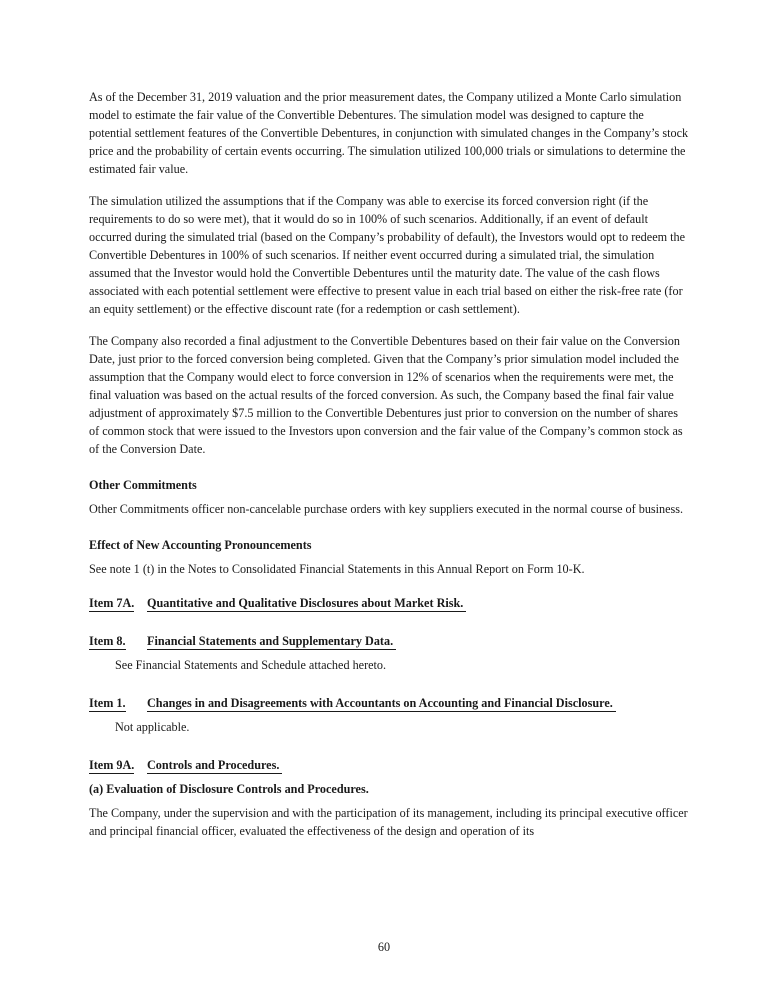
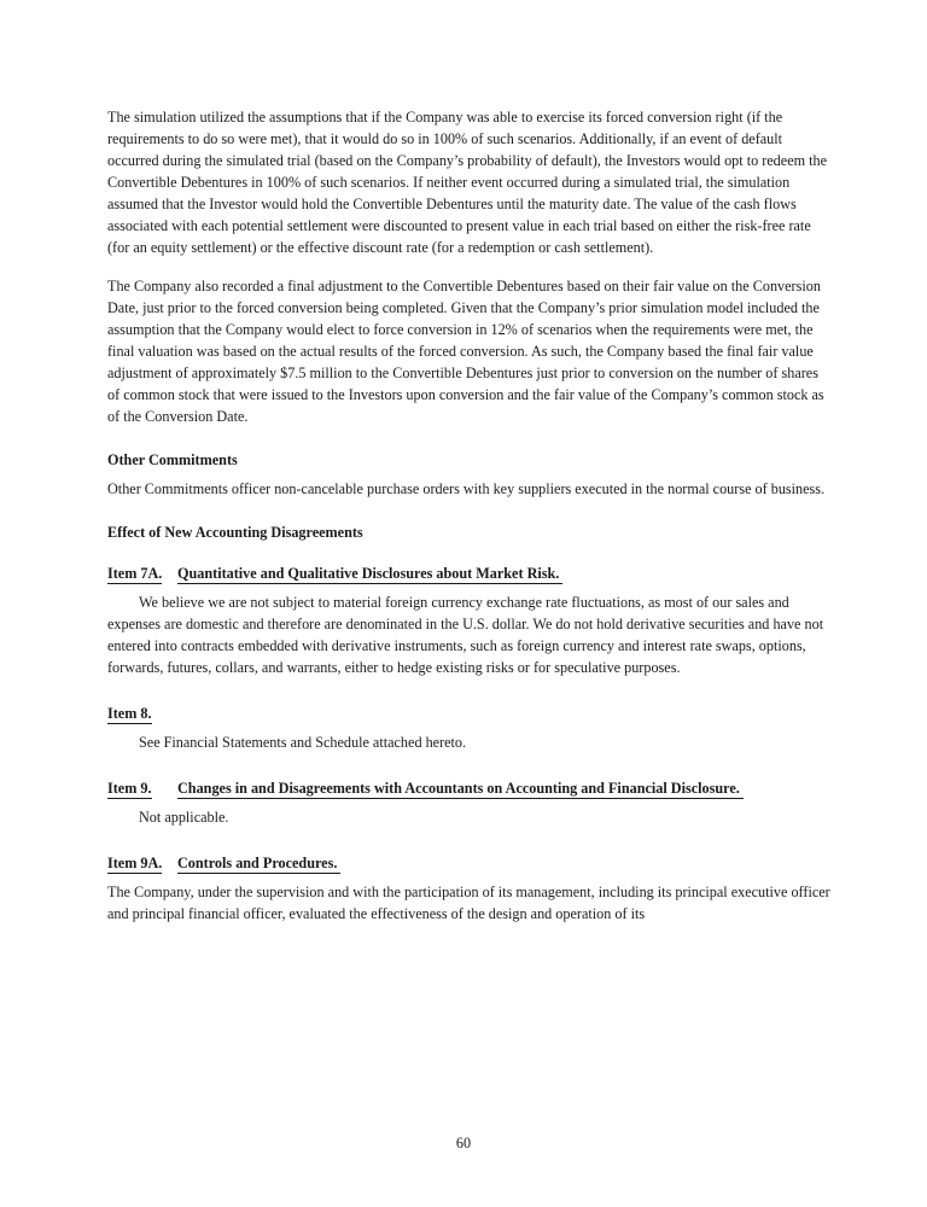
- As of the December 31, 2019 valuation and the prior measurement dates, the Company utilized a Monte Carlo simulation model to estimate the fair value of the Convertible Debentures. The simulation model was designed to capture the potential settlement features of the Convertible Debentures, in conjunction with simulated changes in the Company’s stock price and the probability of certain events occurring. The simulation utilized 100,000 trials or simulations to determine the estimated fair value.
- The simulation utilized the assumptions that if the Company was able to exercise its forced conversion right (if the requirements to do so were met), that it would do so in 100% of such scenarios. Additionally, if an event of default occurred during the simulated trial (based on the Company’s probability of default), the Investors would opt to redeem the Convertible Debentures in 100% of such scenarios. If neither event occurred during a simulated trial, the simulation assumed that the Investor would hold the Convertible Debentures until the maturity date. The value of the cash flows associated with each potential settlement were effective to present value in each trial based on either the risk-free rate (for an equity settlement) or the effective discount rate (for a redemption or cash settlement).
+ The simulation utilized the assumptions that if the Company was able to exercise its forced conversion right (if the requirements to do so were met), that it would do so in 100% of such scenarios. Additionally, if an event of default occurred during the simulated trial (based on the Company’s probability of default), the Investors would opt to redeem the Convertible Debentures in 100% of such scenarios. If neither event occurred during a simulated trial, the simulation assumed that the Investor would hold the Convertible Debentures until the maturity date. The value of the cash flows associated with each potential settlement were discounted to present value in each trial based on either the risk-free rate (for an equity settlement) or the effective discount rate (for a redemption or cash settlement).
  The Company also recorded a final adjustment to the Convertible Debentures based on their fair value on the Conversion Date, just prior to the forced conversion being completed. Given that the Company’s prior simulation model included the assumption that the Company would elect to force conversion in 12% of scenarios when the requirements were met, the final valuation was based on the actual results of the forced conversion. As such, the Company based the final fair value adjustment of approximately $7.5 million to the Convertible Debentures just prior to conversion on the number of shares of common stock that were issued to the Investors upon conversion and the fair value of the Company’s common stock as of the Conversion Date.
  Other Commitments
  Other Commitments officer non-cancelable purchase orders with key suppliers executed in the normal course of business.
- Effect of New Accounting Pronouncements
+ Effect of New Accounting Disagreements
- See note 1 (t) in the Notes to Consolidated Financial Statements in this Annual Report on Form 10-K.
  Item 7A.
  Quantitative and Qualitative Disclosures about Market Risk.
+ We believe we are not subject to material foreign currency exchange rate fluctuations, as most of our sales and expenses are domestic and therefore are denominated in the U.S. dollar. We do not hold derivative securities and have not entered into contracts embedded with derivative instruments, such as foreign currency and interest rate swaps, options, forwards, futures, collars, and warrants, either to hedge existing risks or for speculative purposes.
  Item 8.
- Financial Statements and Supplementary Data.
  See Financial Statements and Schedule attached hereto.
- Item 1.
+ Item 9.
  Changes in and Disagreements with Accountants on Accounting and Financial Disclosure.
  Not applicable.
  Item 9A.
  Controls and Procedures.
- (a) Evaluation of Disclosure Controls and Procedures.
  The Company, under the supervision and with the participation of its management, including its principal executive officer and principal financial officer, evaluated the effectiveness of the design and operation of its
  60
